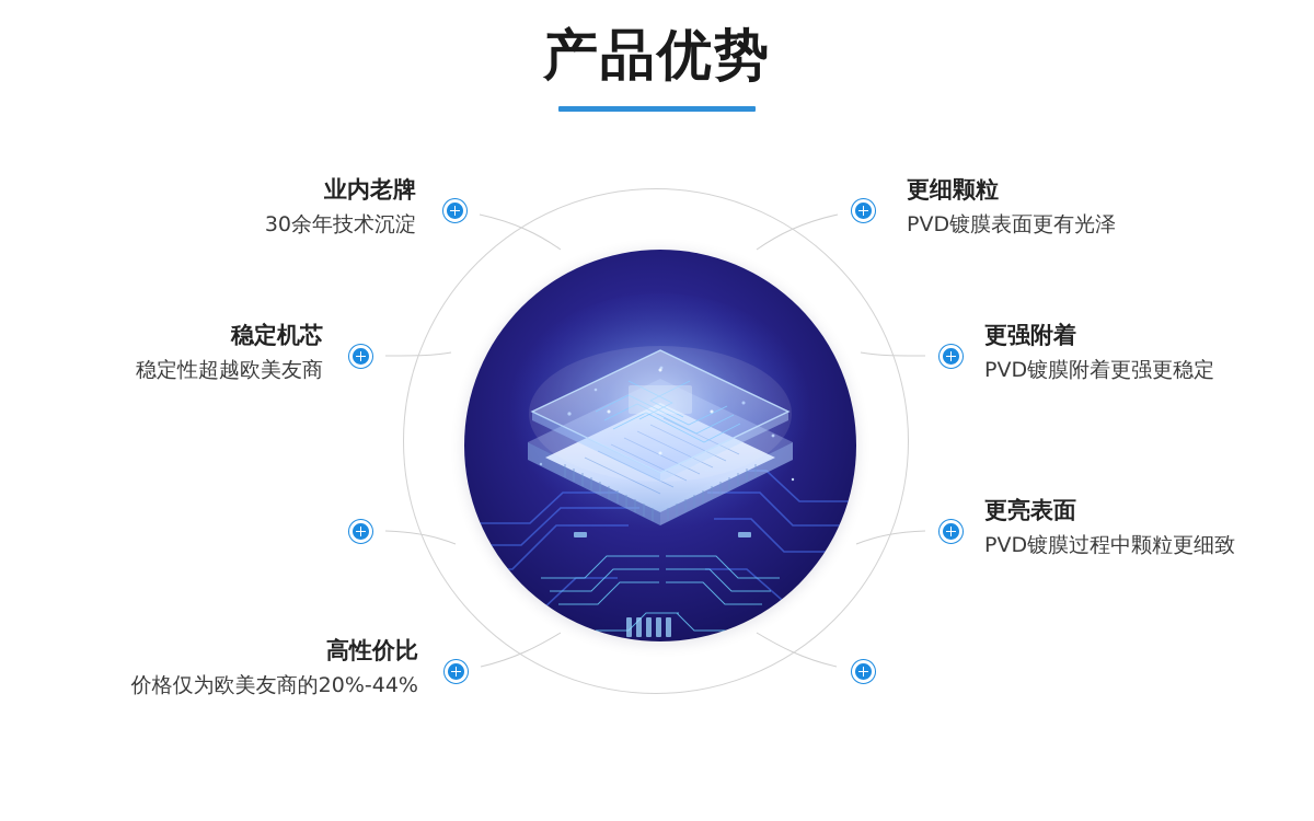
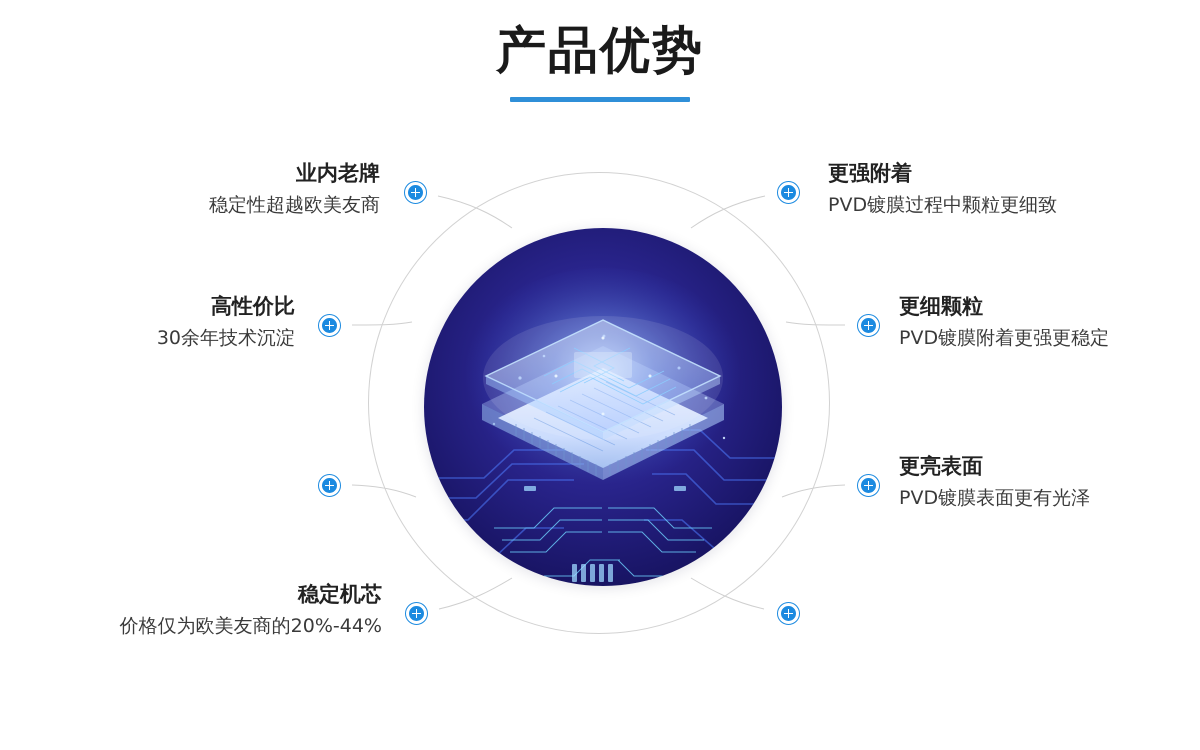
  产品优势
  业内老牌
- 30余年技术沉淀
+ 稳定性超越欧美友商
- 稳定机芯
+ 高性价比
- 稳定性超越欧美友商
+ 30余年技术沉淀
- 高性价比
+ 稳定机芯
  价格仅为欧美友商的20%-44%
- 更细颗粒
+ 更强附着
- PVD镀膜表面更有光泽
+ PVD镀膜过程中颗粒更细致
- 更强附着
+ 更细颗粒
  PVD镀膜附着更强更稳定
  更亮表面
- PVD镀膜过程中颗粒更细致
+ PVD镀膜表面更有光泽
